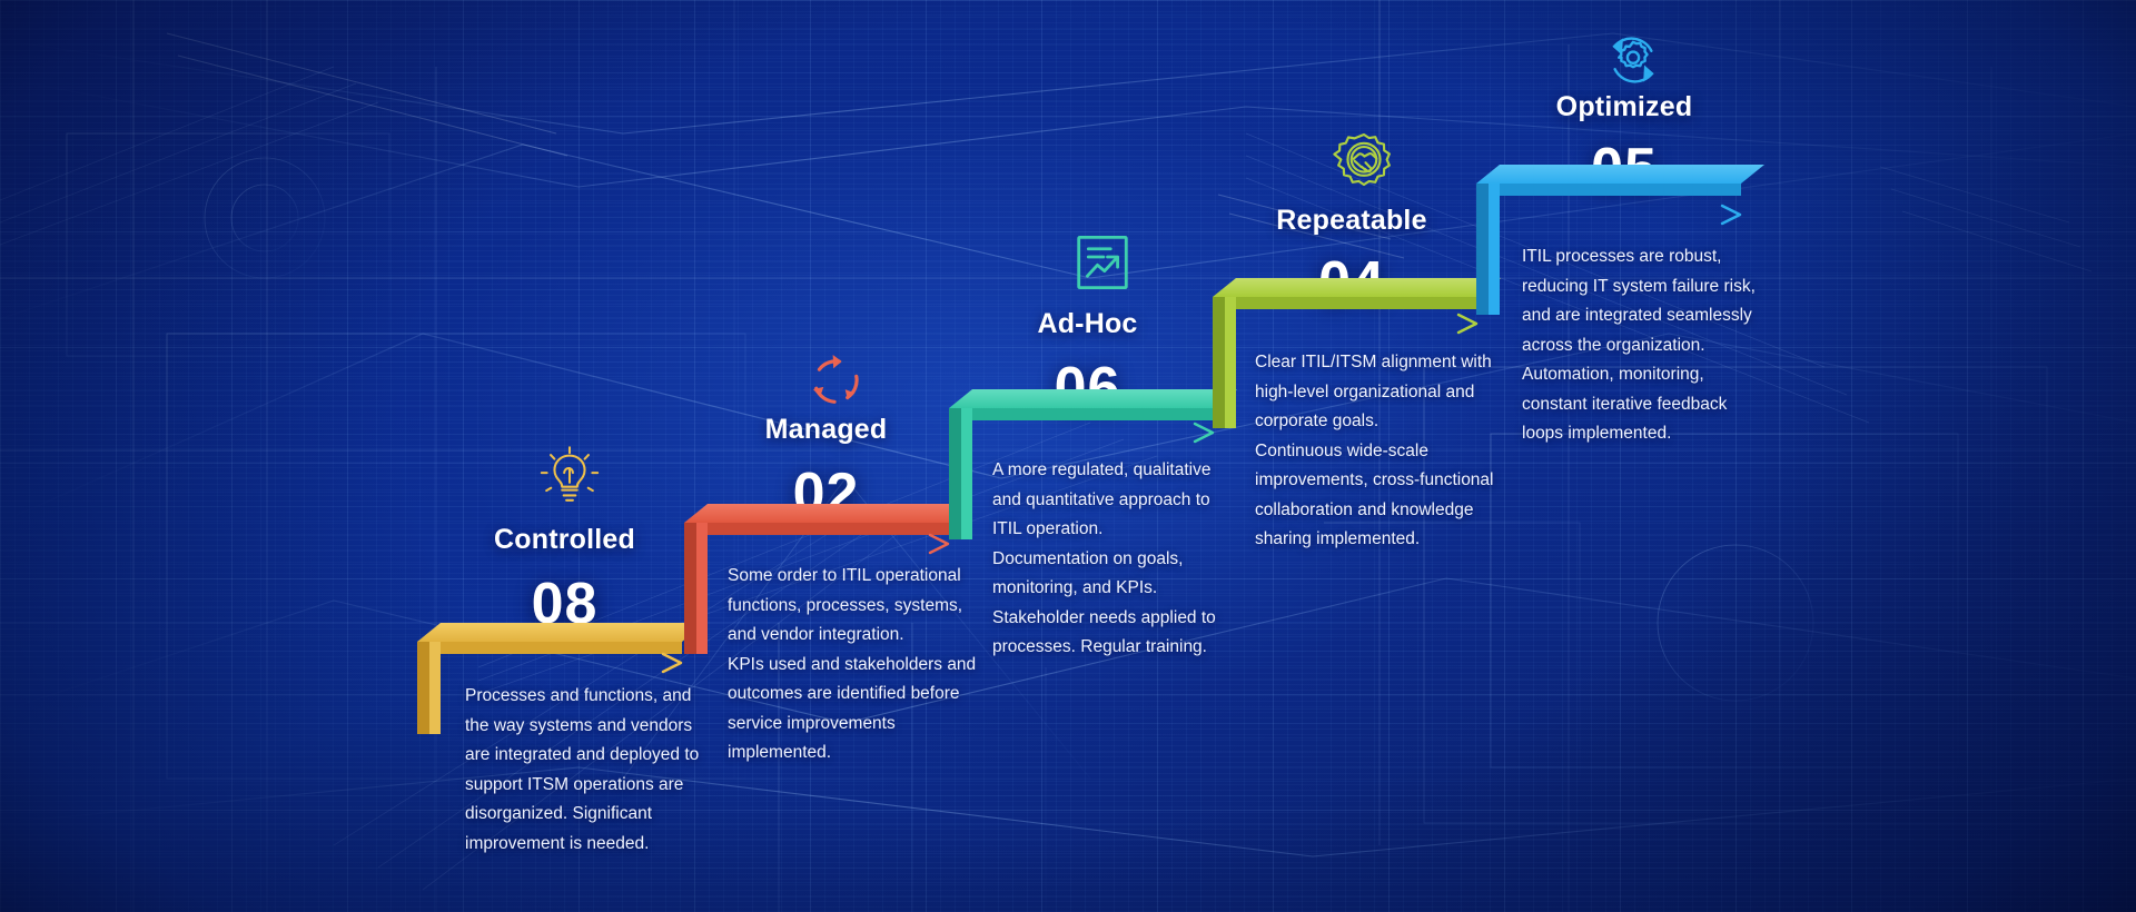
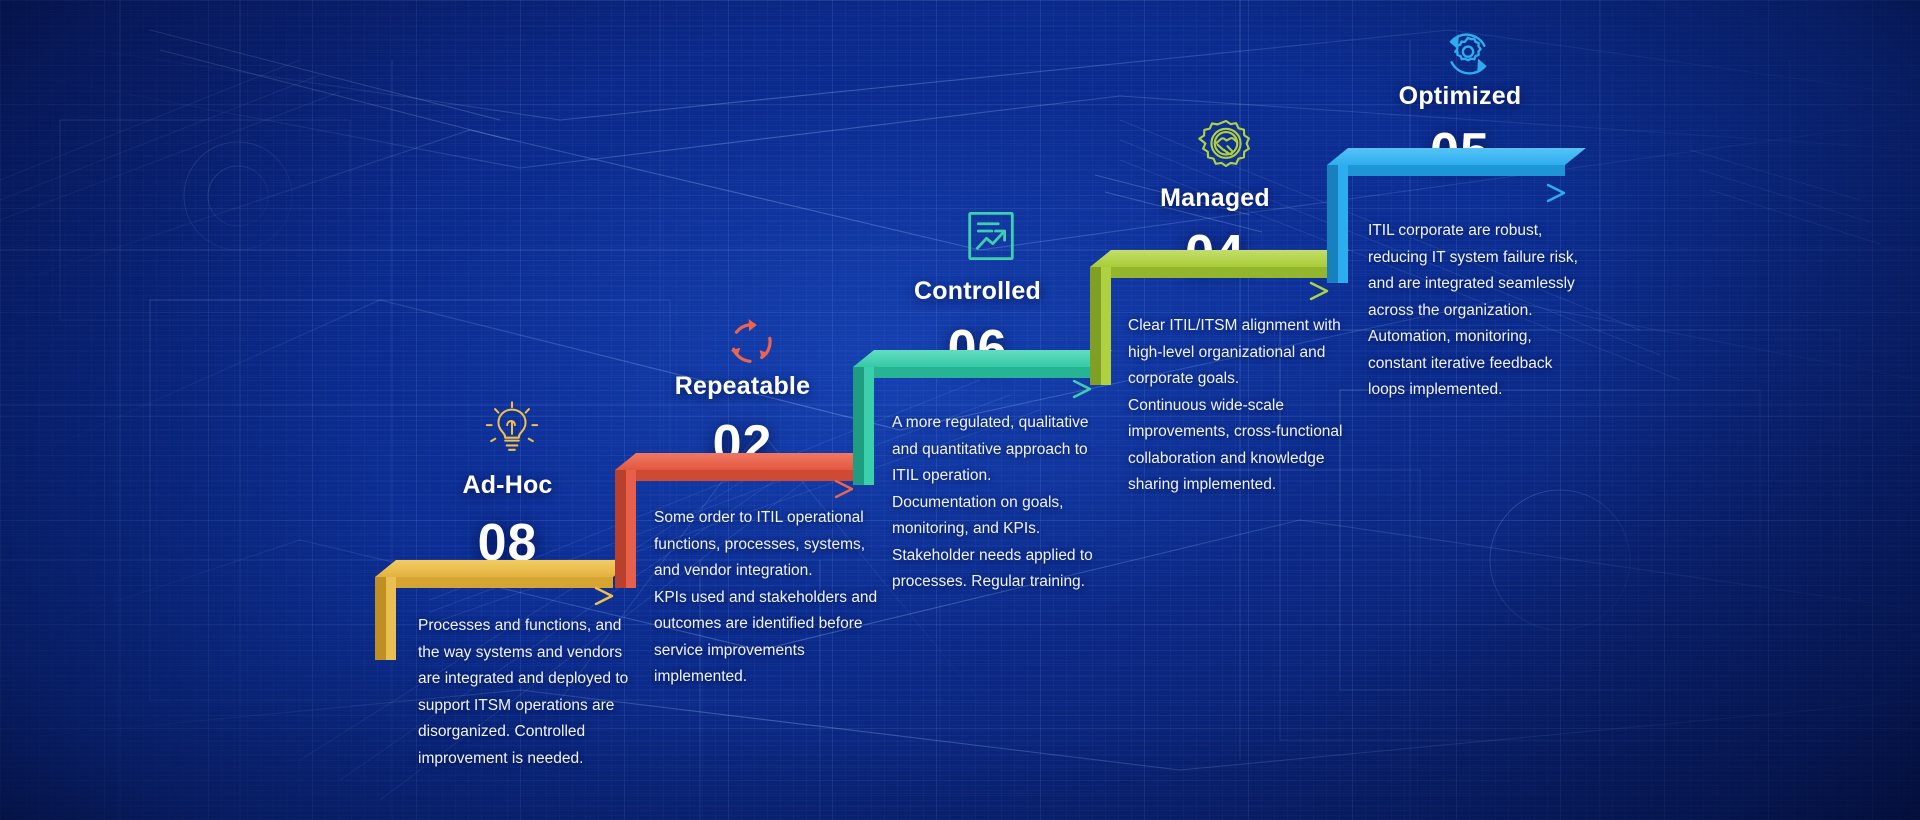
- Controlled
+ Ad-Hoc
  08
- Processes and functions, and the way systems and vendors are integrated and deployed to support ITSM operations are disorganized. Significant improvement is needed.
+ Processes and functions, and the way systems and vendors are integrated and deployed to support ITSM operations are disorganized. Controlled improvement is needed.
- Managed
+ Repeatable
  02
  Some order to ITIL operational functions, processes, systems, and vendor integration.
  KPIs used and stakeholders and outcomes are identified before service improvements implemented.
- Ad-Hoc
+ Controlled
  06
  A more regulated, qualitative and quantitative approach to ITIL operation.
  Documentation on goals, monitoring, and KPIs.
  Stakeholder needs applied to processes. Regular training.
- Repeatable
+ Managed
  Clear ITIL/ITSM alignment with high-level organizational and corporate goals.
  Continuous wide-scale improvements, cross-functional collaboration and knowledge sharing implemented.
  Optimized
- ITIL processes are robust, reducing IT system failure risk, and are integrated seamlessly across the organization. Automation, monitoring, constant iterative feedback loops implemented.
+ ITIL corporate are robust, reducing IT system failure risk, and are integrated seamlessly across the organization. Automation, monitoring, constant iterative feedback loops implemented.
